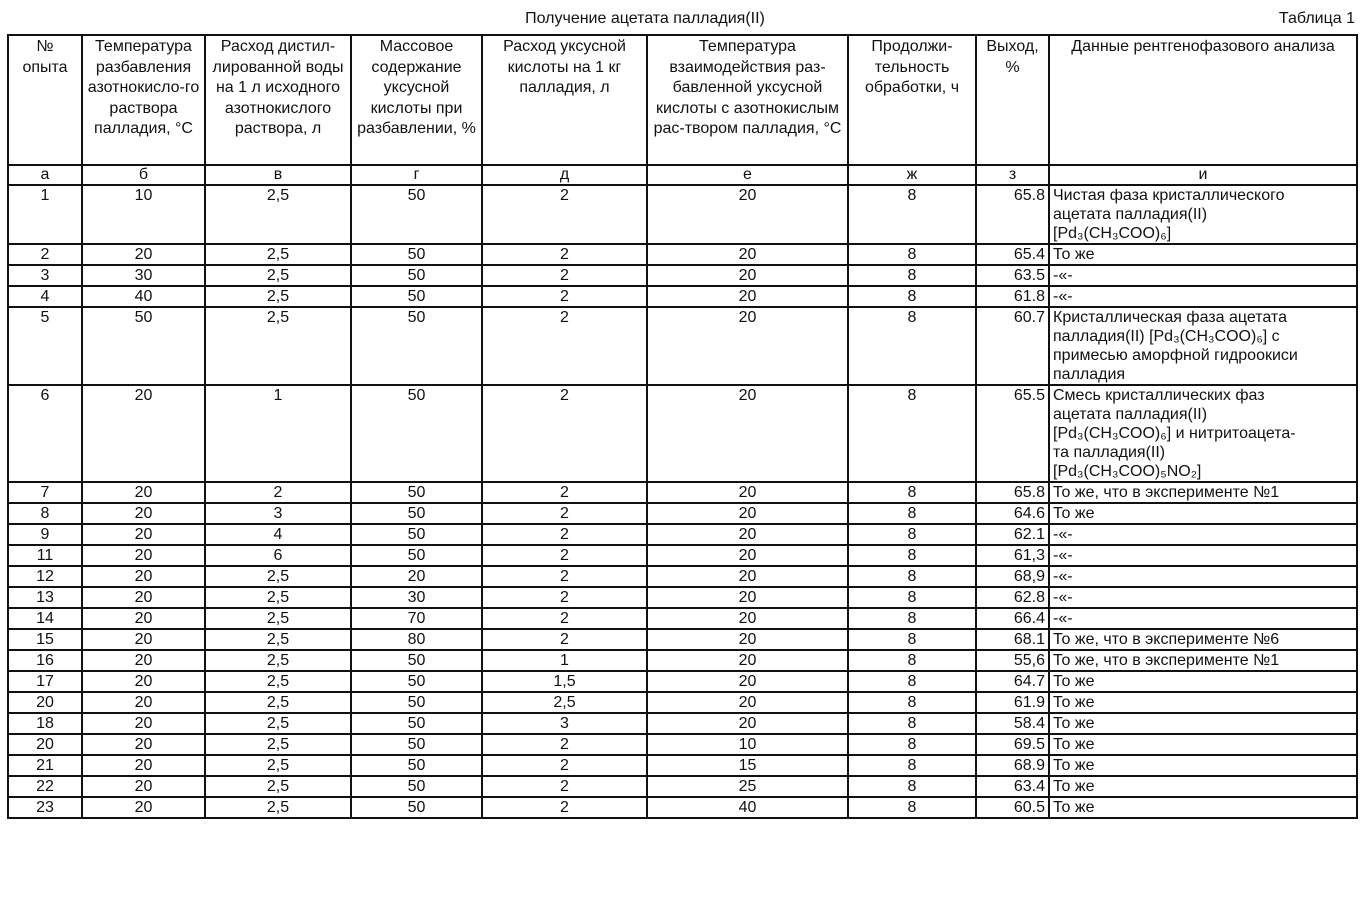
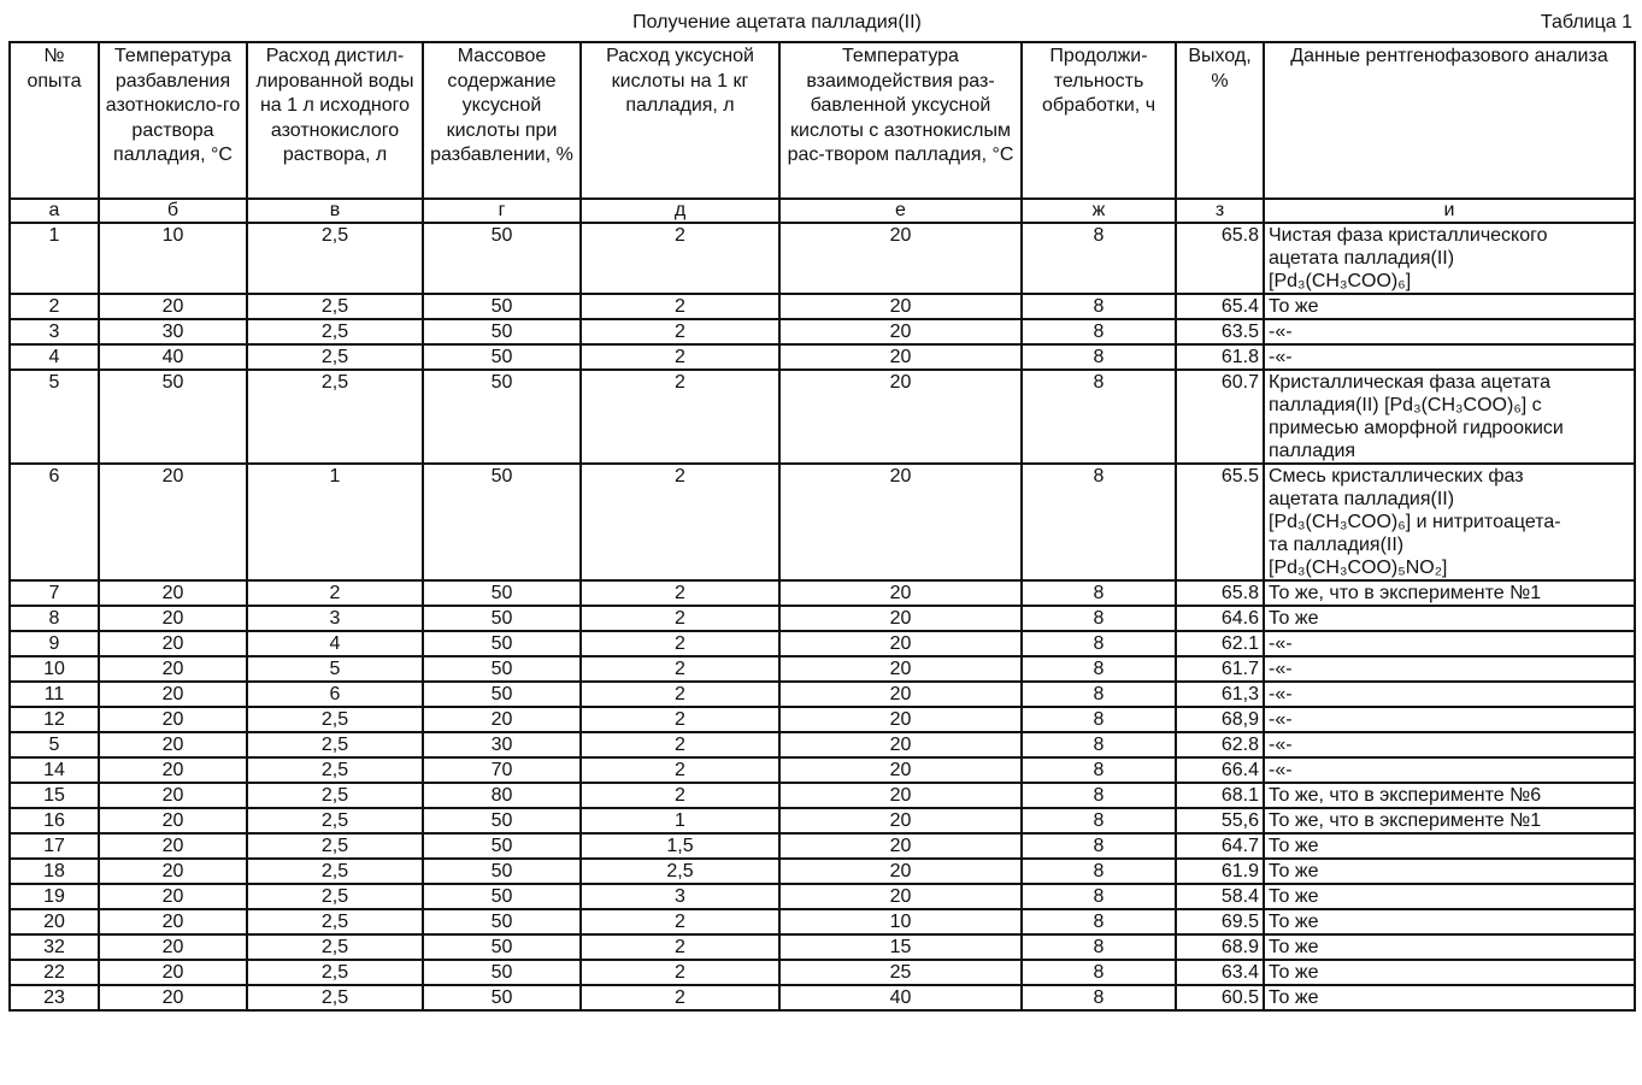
  Получение ацетата палладия(II)
  Таблица 1
  № опыта	Температура разбавления азотнокисло-го раствора палладия, °C	Расход дистил-лированной воды на 1 л исходного азотнокислого раствора, л	Массовое содержание уксусной кислоты при разбавлении, %	Расход уксусной кислоты на 1 кг палладия, л	Температура взаимодействия раз-бавленной уксусной кислоты с азотнокислым рас-твором палладия, °C	Продолжи-тельность обработки, ч	Выход, %	Данные рентгенофазового анализа
  а	б	в	г	д	е	ж	з	и
  1	10	2,5	50	2	20	8	65.8	Чистая фаза кристаллическогоацетата палладия(II)[Pd₃(CH₃COO)₆]
  2	20	2,5	50	2	20	8	65.4	То же
  3	30	2,5	50	2	20	8	63.5	-«-
  4	40	2,5	50	2	20	8	61.8	-«-
  5	50	2,5	50	2	20	8	60.7	Кристаллическая фаза ацетатапалладия(II) [Pd₃(CH₃COO)₆] спримесью аморфной гидроокисипалладия
  6	20	1	50	2	20	8	65.5	Смесь кристаллических фазацетата палладия(II)[Pd₃(CH₃COO)₆] и нитритоацета-та палладия(II)[Pd₃(CH₃COO)₅NO₂]
  7	20	2	50	2	20	8	65.8	То же, что в эксперименте №1
  8	20	3	50	2	20	8	64.6	То же
  9	20	4	50	2	20	8	62.1	-«-
+ 10	20	5	50	2	20	8	61.7	-«-
  11	20	6	50	2	20	8	61,3	-«-
  12	20	2,5	20	2	20	8	68,9	-«-
- 13	20	2,5	30	2	20	8	62.8	-«-
+ 5	20	2,5	30	2	20	8	62.8	-«-
  14	20	2,5	70	2	20	8	66.4	-«-
  15	20	2,5	80	2	20	8	68.1	То же, что в эксперименте №6
  16	20	2,5	50	1	20	8	55,6	То же, что в эксперименте №1
  17	20	2,5	50	1,5	20	8	64.7	То же
- 20	20	2,5	50	2,5	20	8	61.9	То же
+ 18	20	2,5	50	2,5	20	8	61.9	То же
- 18	20	2,5	50	3	20	8	58.4	То же
+ 19	20	2,5	50	3	20	8	58.4	То же
  20	20	2,5	50	2	10	8	69.5	То же
- 21	20	2,5	50	2	15	8	68.9	То же
+ 32	20	2,5	50	2	15	8	68.9	То же
  22	20	2,5	50	2	25	8	63.4	То же
  23	20	2,5	50	2	40	8	60.5	То же
